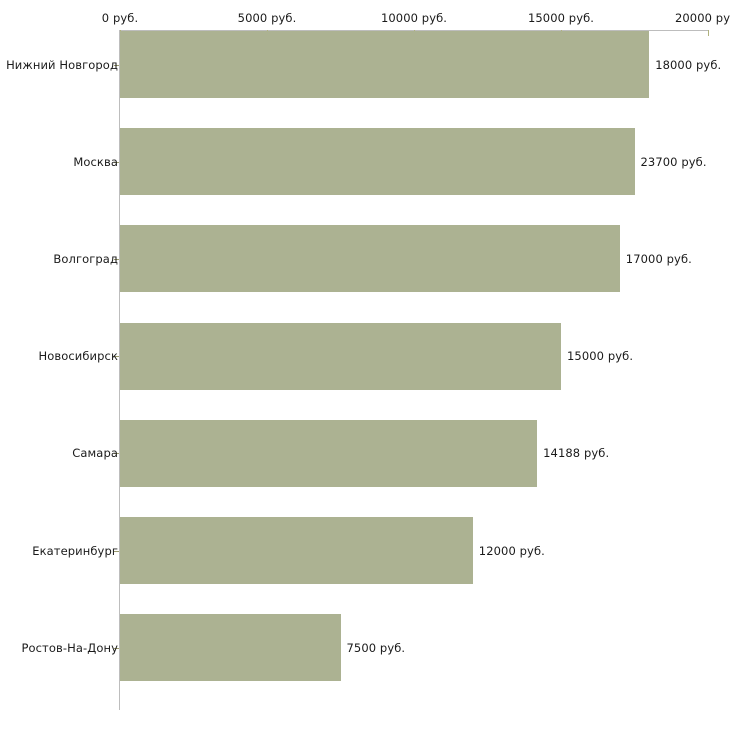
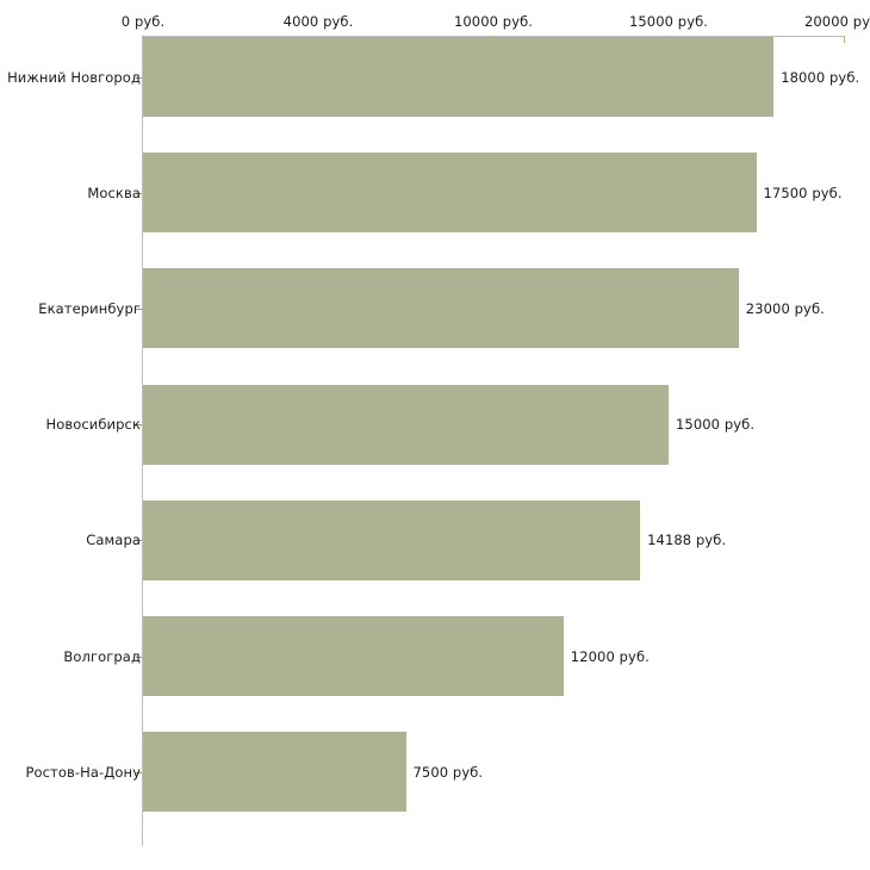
  0 руб.
- 5000 руб.
+ 4000 руб.
  10000 руб.
  15000 руб.
  20000 ру
  Нижний Новгород
  Москва
- Волгоград
+ Екатеринбург
  Новосибирск
  Самара
- Екатеринбург
+ Волгоград
  Ростов-На-Дону
  18000 руб.
- 23700 руб.
+ 17500 руб.
- 17000 руб.
+ 23000 руб.
  15000 руб.
  14188 руб.
  12000 руб.
  7500 руб.
